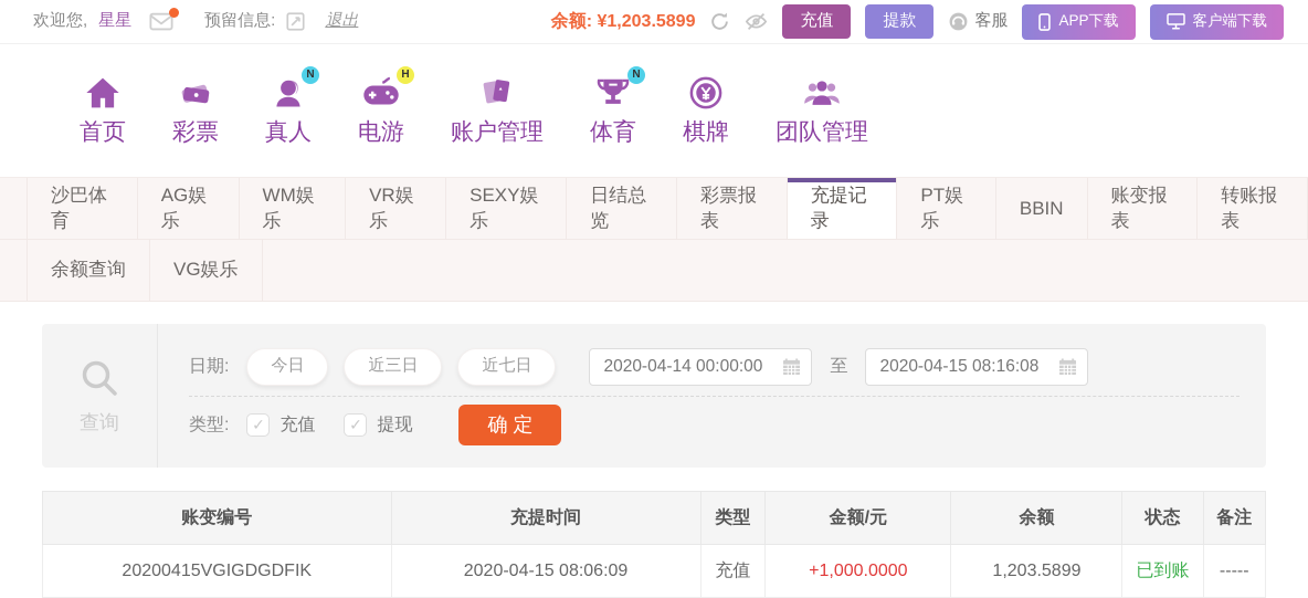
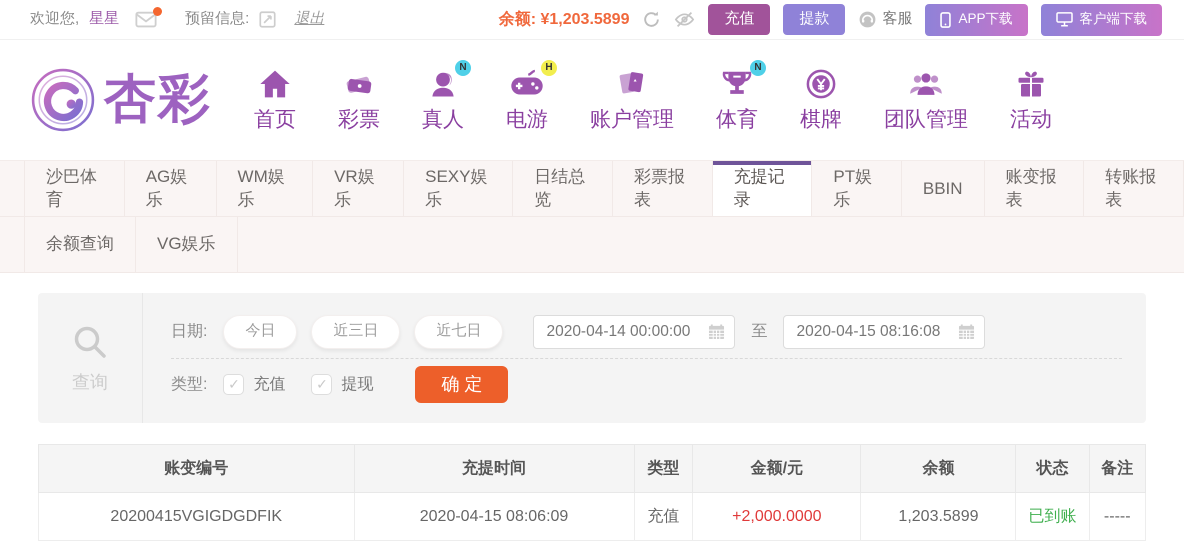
  欢迎您,
  星星
  预留信息:
  退出
  余额: ¥1,203.5899
  充值
  提款
  客服
  APP下载
  客户端下载
+ 杏彩
  首页
  彩票
  N
  真人
  H
  电游
  账户管理
  N
  体育
  棋牌
  团队管理
+ 活动
  沙巴体育
  AG娱乐
  WM娱乐
  VR娱乐
  SEXY娱乐
  日结总览
  彩票报表
  充提记录
  PT娱乐
  BBIN
  账变报表
  转账报表
  余额查询
  VG娱乐
  查询
  日期:
  今日
  近三日
  近七日
  2020-04-14 00:00:00
  至
  2020-04-15 08:16:08
  类型:
  充值
  提现
  确 定
  账变编号	充提时间	类型	金额/元	余额	状态	备注
- 20200415VGIGDGDFIK	2020-04-15 08:06:09	充值	+1,000.0000	1,203.5899	已到账	-----
+ 20200415VGIGDGDFIK	2020-04-15 08:06:09	充值	+2,000.0000	1,203.5899	已到账	-----
